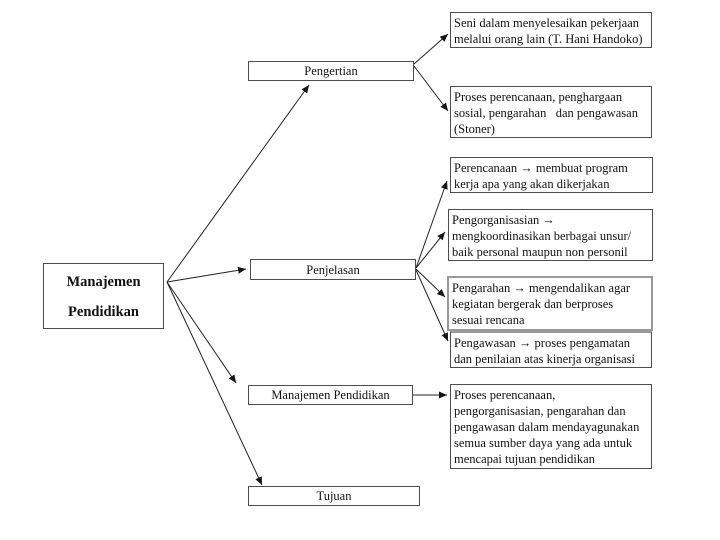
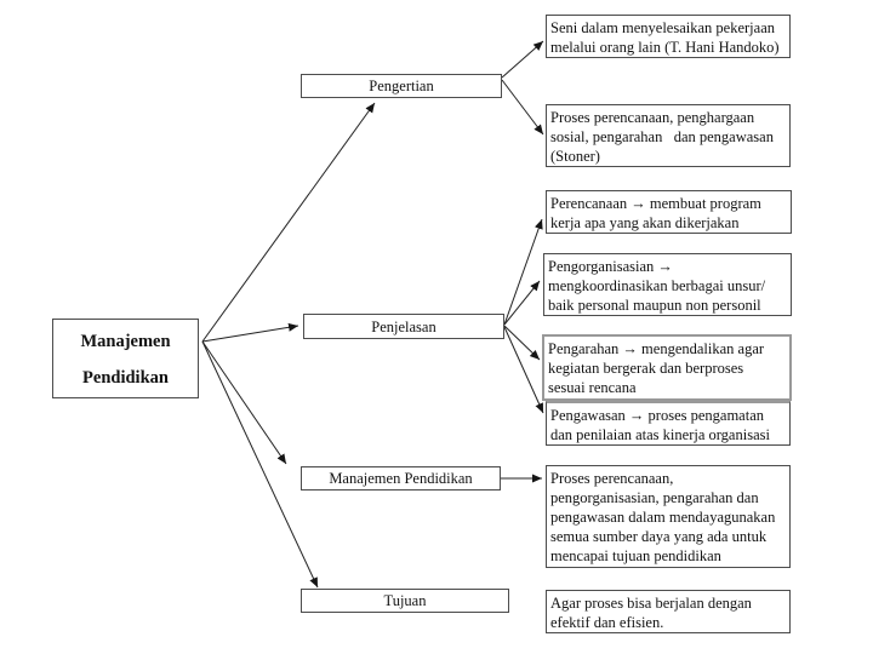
  Manajemen
  Pendidikan
  Pengertian
  Penjelasan
  Manajemen Pendidikan
  Tujuan
  Seni dalam menyelesaikan pekerjaan
  melalui orang lain (T. Hani Handoko)
  Proses perencanaan, penghargaan
  sosial, pengarahan dan pengawasan
  (Stoner)
  Perencanaan → membuat program
  kerja apa yang akan dikerjakan
  Pengorganisasian →
  mengkoordinasikan berbagai unsur/
  baik personal maupun non personil
  Pengarahan → mengendalikan agar
  kegiatan bergerak dan berproses
  sesuai rencana
  Pengawasan → proses pengamatan
  dan penilaian atas kinerja organisasi
  Proses perencanaan,
  pengorganisasian, pengarahan dan
  pengawasan dalam mendayagunakan
  semua sumber daya yang ada untuk
  mencapai tujuan pendidikan
+ Agar proses bisa berjalan dengan
+ efektif dan efisien.
